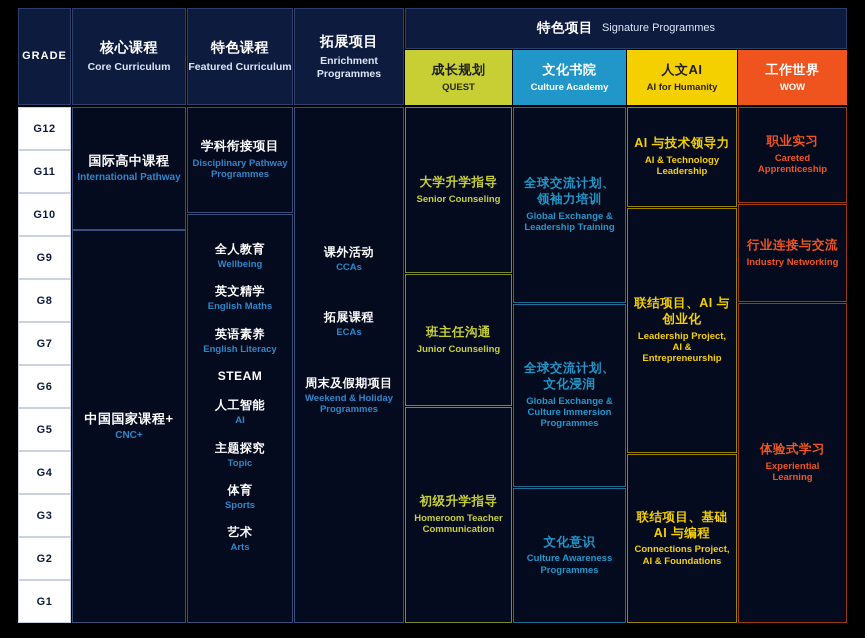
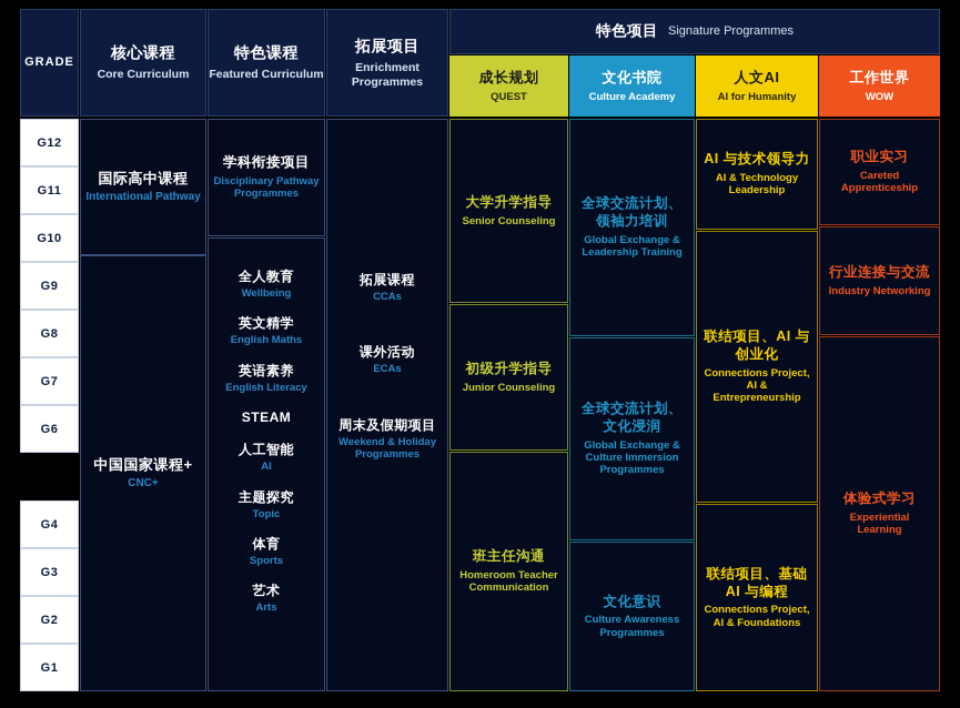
  GRADE
  核心课程
  Core Curriculum
  特色课程
  Featured Curriculum
  拓展项目
  Enrichment Programmes
  特色项目
  Signature Programmes
  成长规划
  QUEST
  文化书院
  Culture Academy
  人文AI
  AI for Humanity
  工作世界
  WOW
  G12
  G11
  G10
  G9
  G8
  G7
  G6
- G5
  G4
  G3
  G2
  G1
  国际高中课程
  International Pathway
  中国国家课程+
  CNC+
  学科衔接项目
  Disciplinary Pathway Programmes
  全人教育
  Wellbeing
  英文精学
  English Maths
  英语素养
  English Literacy
  STEAM
  人工智能
  AI
  主题探究
  Topic
  体育
  Sports
  艺术
  Arts
- 课外活动
+ 拓展课程
  CCAs
- 拓展课程
+ 课外活动
  ECAs
  周末及假期项目
  Weekend & Holiday Programmes
  大学升学指导
  Senior Counseling
- 班主任沟通
+ 初级升学指导
  Junior Counseling
- 初级升学指导
+ 班主任沟通
  Homeroom Teacher Communication
  全球交流计划、领袖力培训
  Global Exchange & Leadership Training
  全球交流计划、文化浸润
  Global Exchange & Culture Immersion Programmes
  文化意识
  Culture Awareness Programmes
  AI 与技术领导力
  AI & Technology Leadership
  联结项目、AI 与创业化
- Leadership Project, AI & Entrepreneurship
+ Connections Project, AI & Entrepreneurship
  联结项目、基础 AI 与编程
  Connections Project, AI & Foundations
  职业实习
  Careted Apprenticeship
  行业连接与交流
  Industry Networking
  体验式学习
  Experiential Learning
